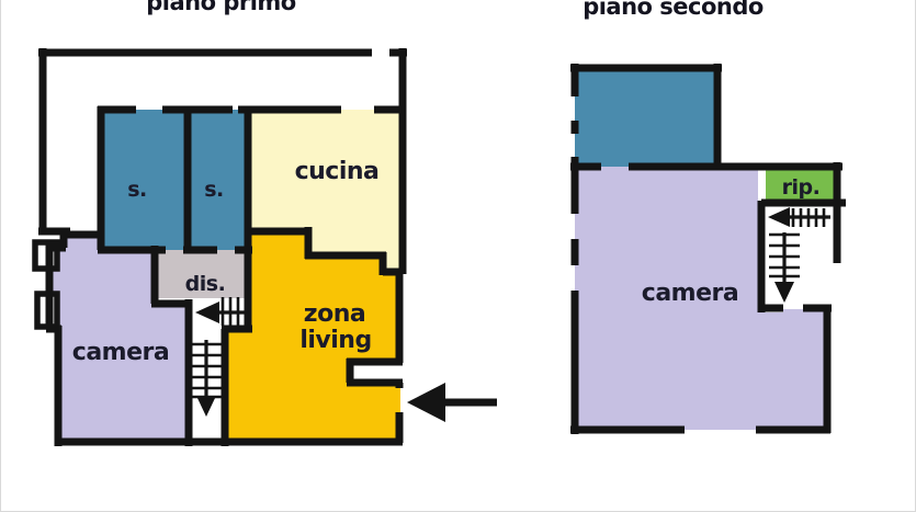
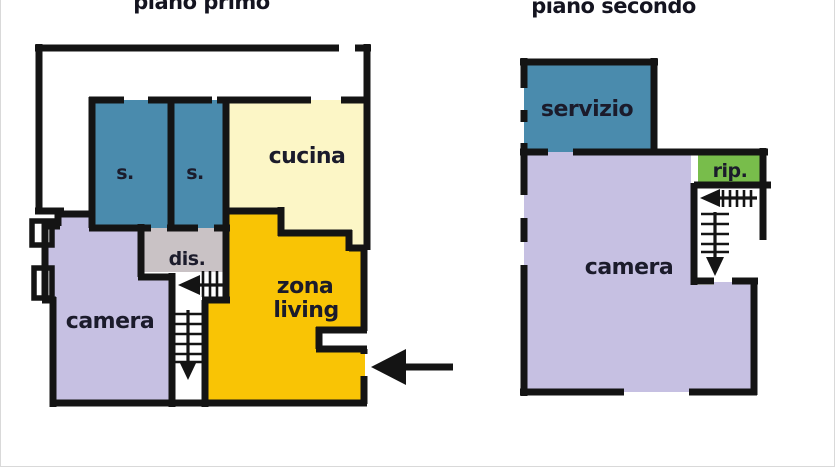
  piano primo
  piano secondo
  s.
  s.
  cucina
  dis.
  camera
  zona
  living
+ servizio
  rip.
  camera
